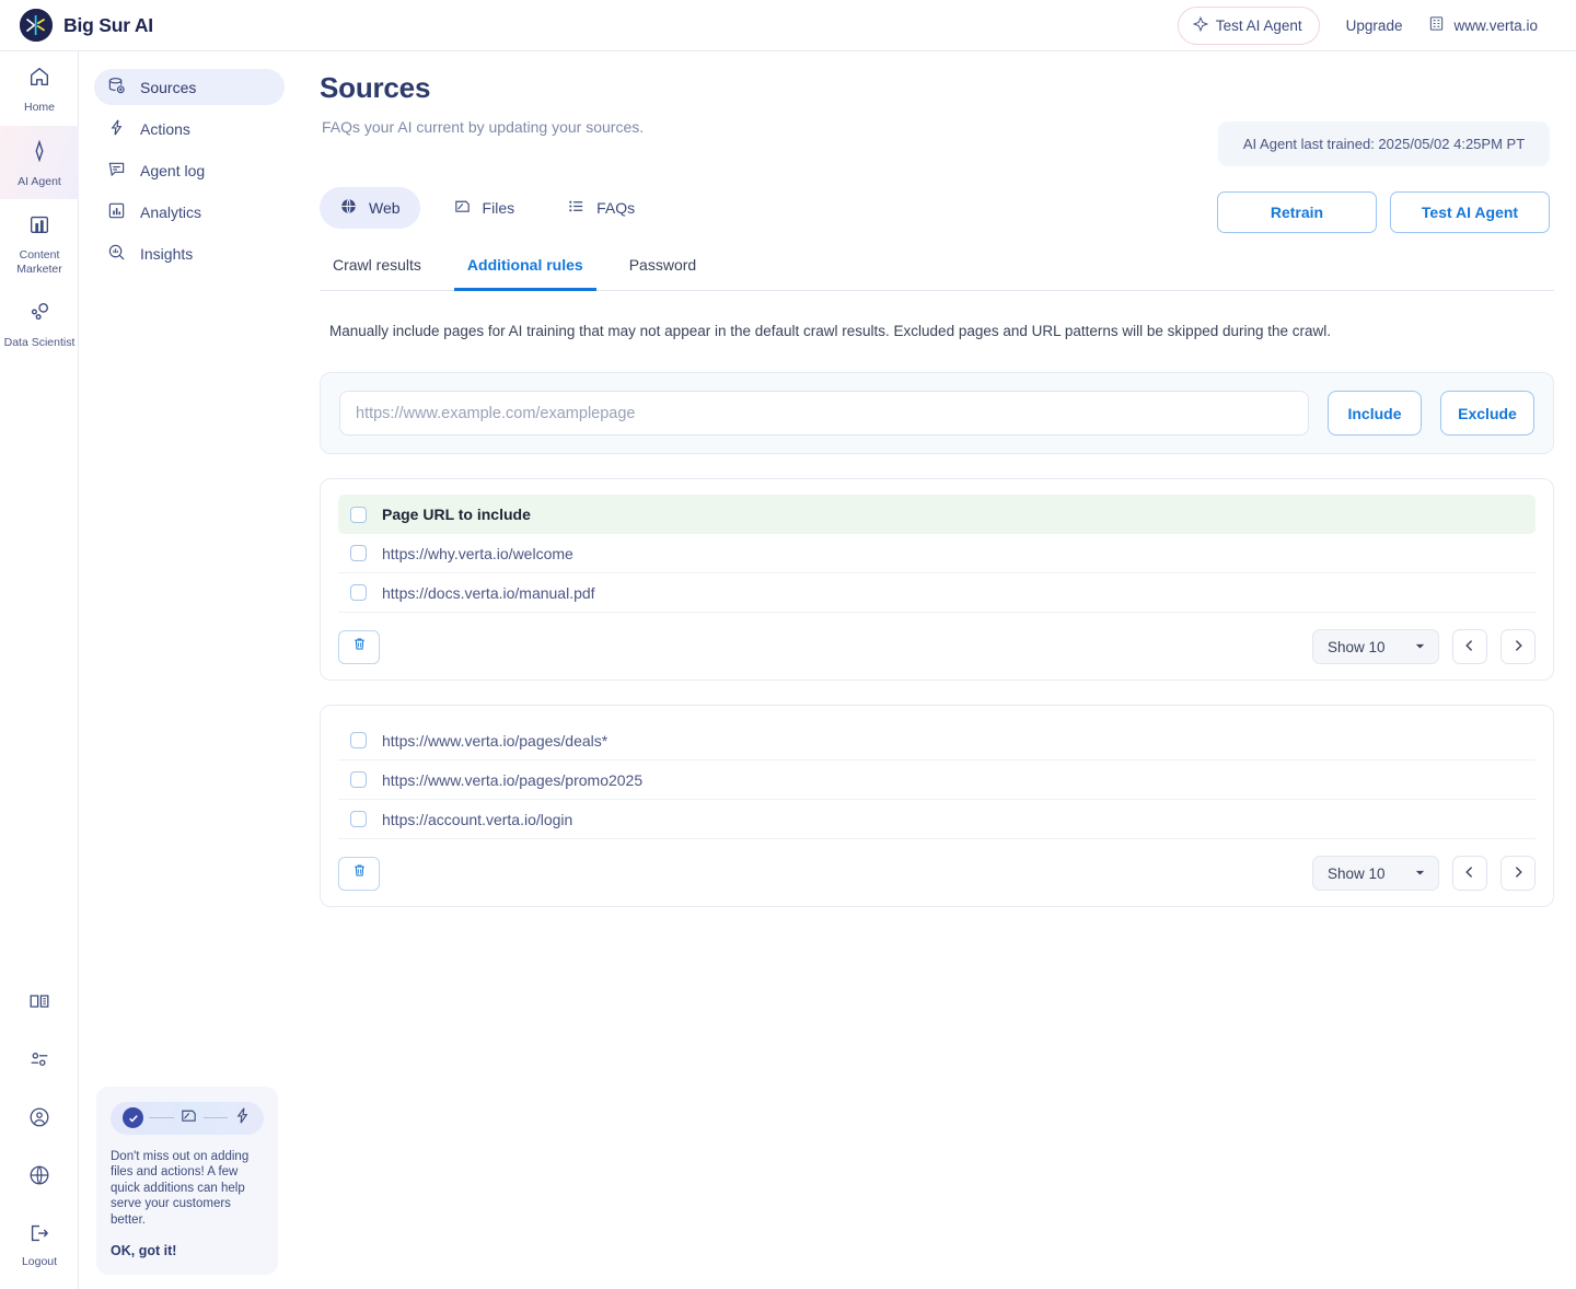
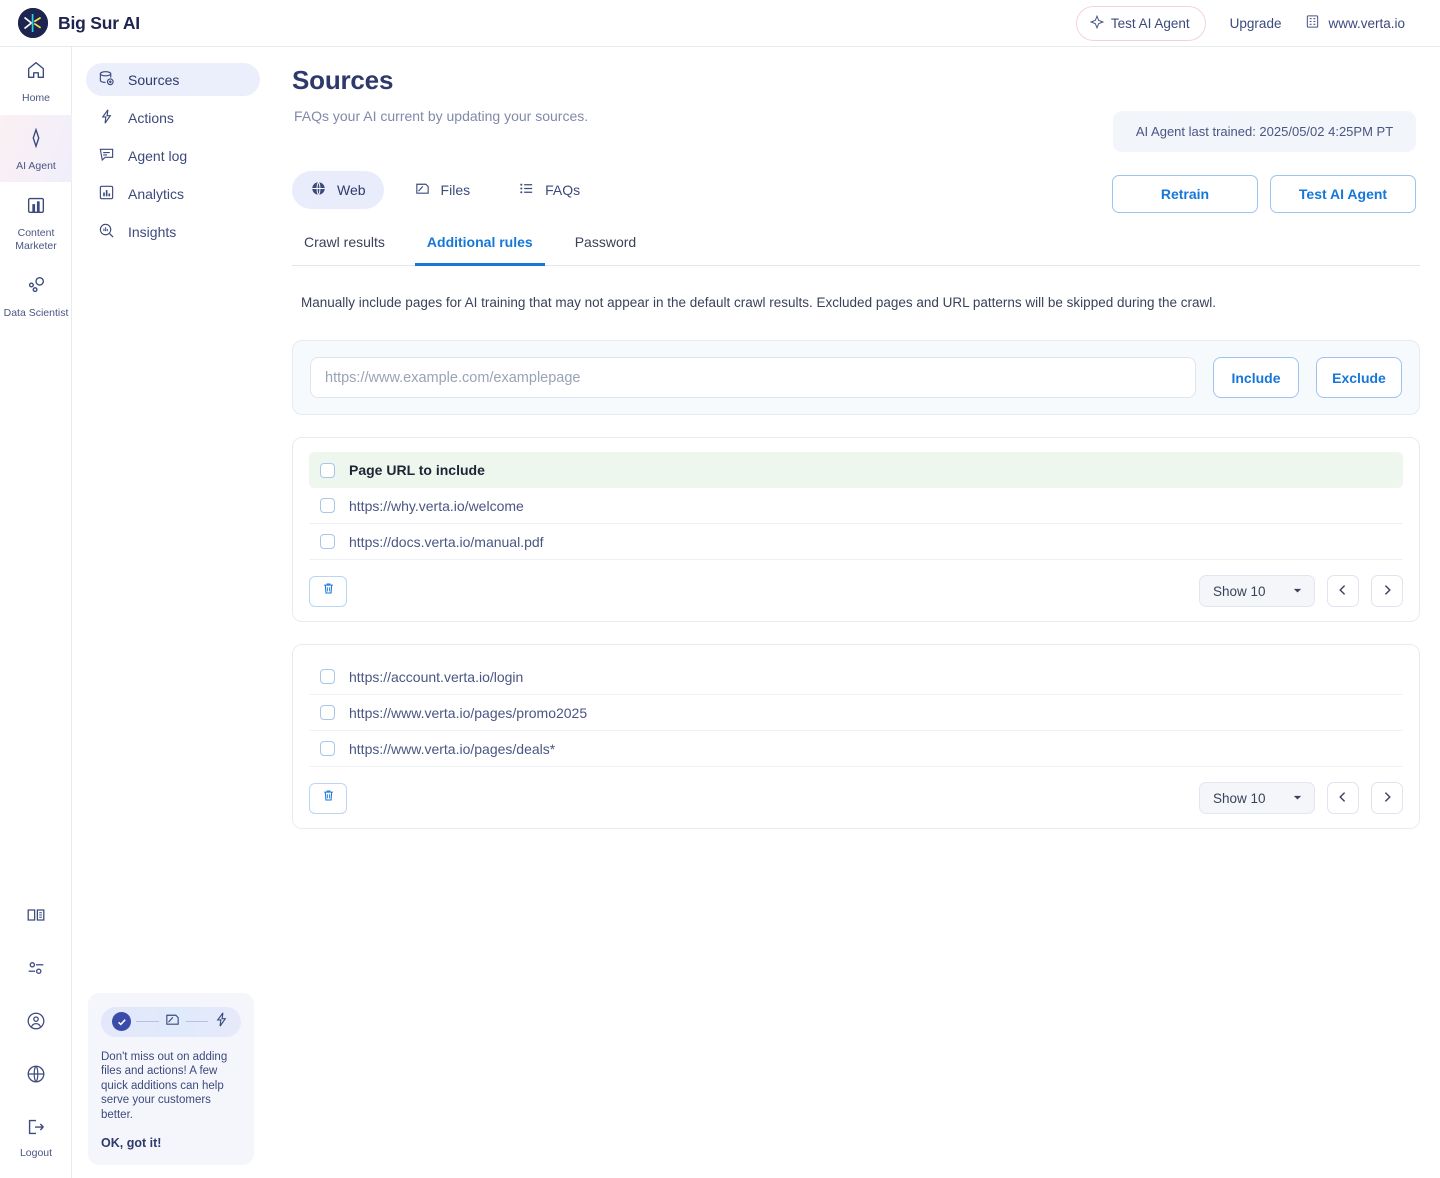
  Big Sur AI
  Test AI Agent
  Upgrade
  www.verta.io
  Home
  AI Agent
  Content Marketer
  Data Scientist
  Logout
  Sources
  Actions
  Agent log
  Analytics
  Insights
  Sources
  FAQs your AI current by updating your sources.
  AI Agent last trained: 2025/05/02 4:25PM PT
  Retrain
  Test AI Agent
  Web
  Files
  FAQs
  Crawl results
  Additional rules
  Password
  Manually include pages for AI training that may not appear in the default crawl results. Excluded pages and URL patterns will be skipped during the crawl.
  https://www.example.com/examplepage
  Include
  Exclude
  Page URL to include
  https://why.verta.io/welcome
  https://docs.verta.io/manual.pdf
  Show 10
- https://www.verta.io/pages/deals*
+ https://account.verta.io/login
  https://www.verta.io/pages/promo2025
- https://account.verta.io/login
+ https://www.verta.io/pages/deals*
  Show 10
  Don't miss out on adding files and actions! A few quick additions can help serve your customers better.
  OK, got it!
